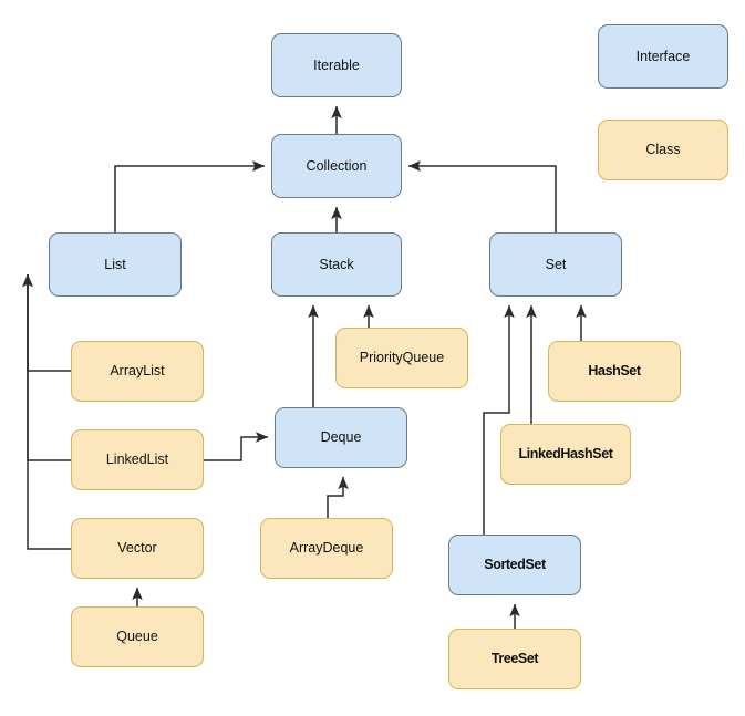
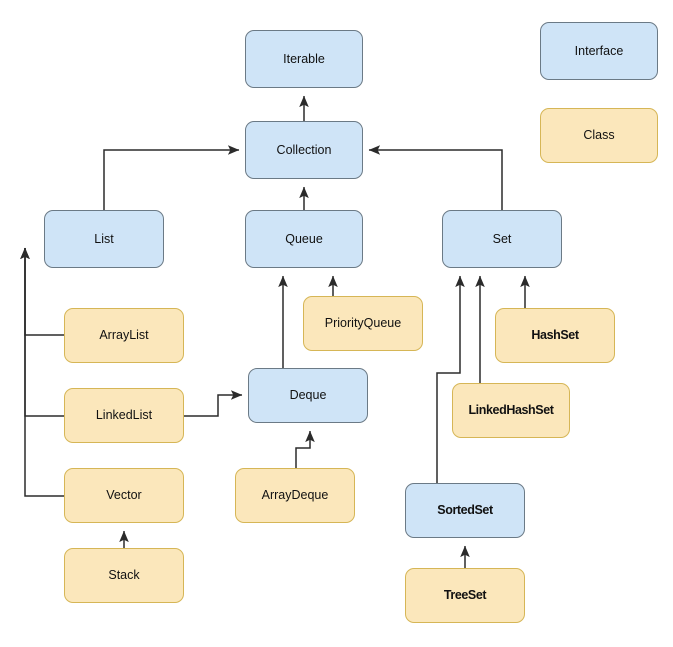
  Iterable
  Collection
  List
- Stack
+ Queue
  Set
  ArrayList
  PriorityQueue
  HashSet
  LinkedList
  Deque
  LinkedHashSet
  Vector
  ArrayDeque
  SortedSet
- Queue
+ Stack
  TreeSet
  Interface
  Class
